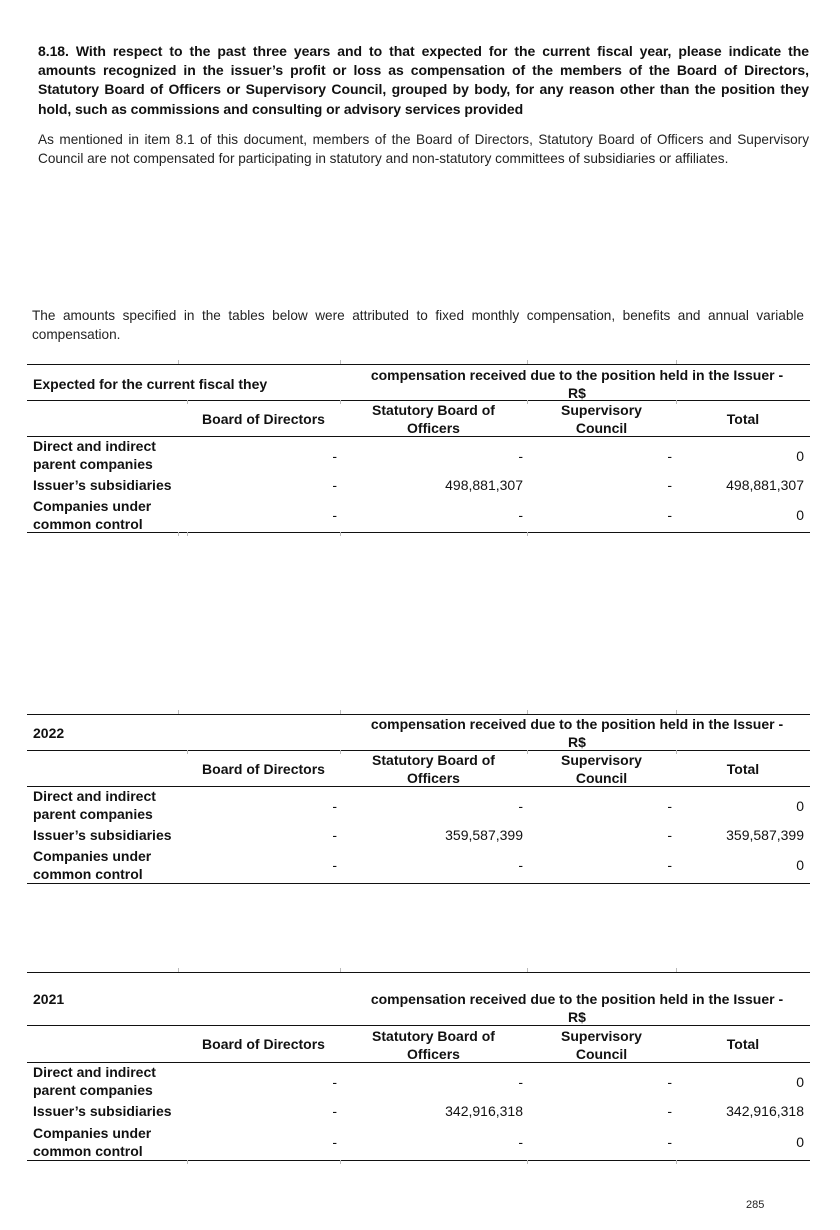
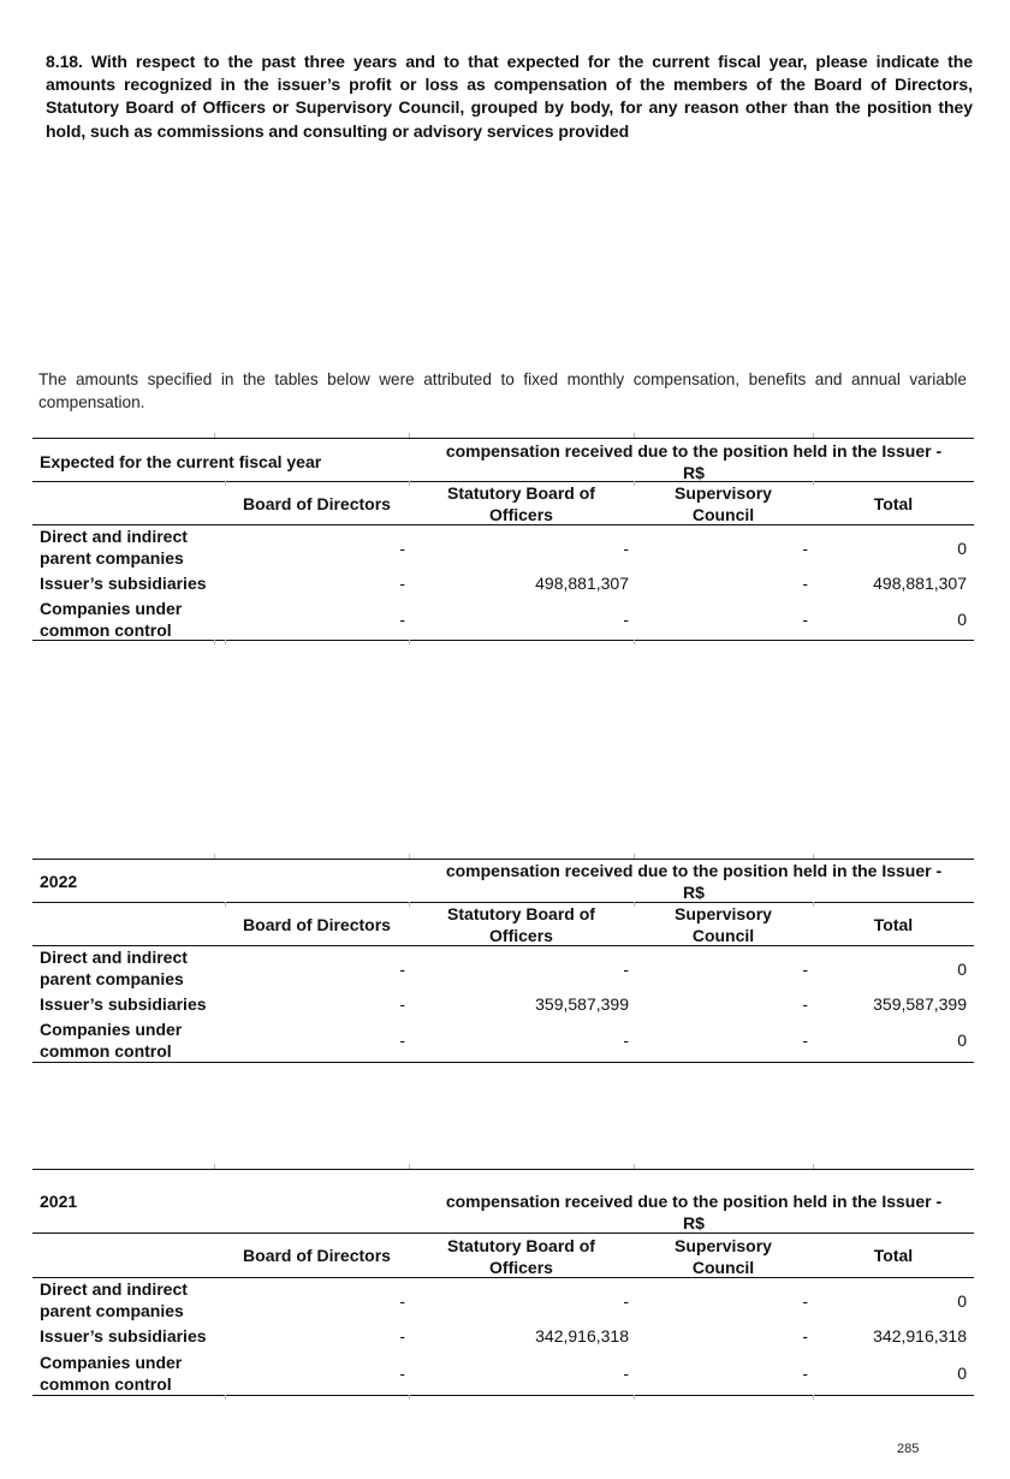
  8.18. With respect to the past three years and to that expected for the current fiscal year, please indicate the amounts recognized in the issuer’s profit or loss as compensation of the members of the Board of Directors, Statutory Board of Officers or Supervisory Council, grouped by body, for any reason other than the position they hold, such as commissions and consulting or advisory services provided
- As mentioned in item 8.1 of this document, members of the Board of Directors, Statutory Board of Officers and Supervisory Council are not compensated for participating in statutory and non-statutory committees of subsidiaries or affiliates.
  The amounts specified in the tables below were attributed to fixed monthly compensation, benefits and annual variable compensation.
- Expected for the current fiscal they
+ Expected for the current fiscal year
  compensation received due to the position held in the Issuer -
  R$
  Board of Directors
  Statutory Board of
  Officers
  Supervisory
  Council
  Total
  Direct and indirect
  parent companies
  -
  -
  -
  0
  Issuer’s subsidiaries
  -
  498,881,307
  -
  498,881,307
  Companies under
  common control
  -
  -
  -
  0
  2022
  compensation received due to the position held in the Issuer -
  R$
  Board of Directors
  Statutory Board of
  Officers
  Supervisory
  Council
  Total
  Direct and indirect
  parent companies
  -
  -
  -
  0
  Issuer’s subsidiaries
  -
  359,587,399
  -
  359,587,399
  Companies under
  common control
  -
  -
  -
  0
  2021
  compensation received due to the position held in the Issuer -
  R$
  Board of Directors
  Statutory Board of
  Officers
  Supervisory
  Council
  Total
  Direct and indirect
  parent companies
  -
  -
  -
  0
  Issuer’s subsidiaries
  -
  342,916,318
  -
  342,916,318
  Companies under
  common control
  -
  -
  -
  0
  285
